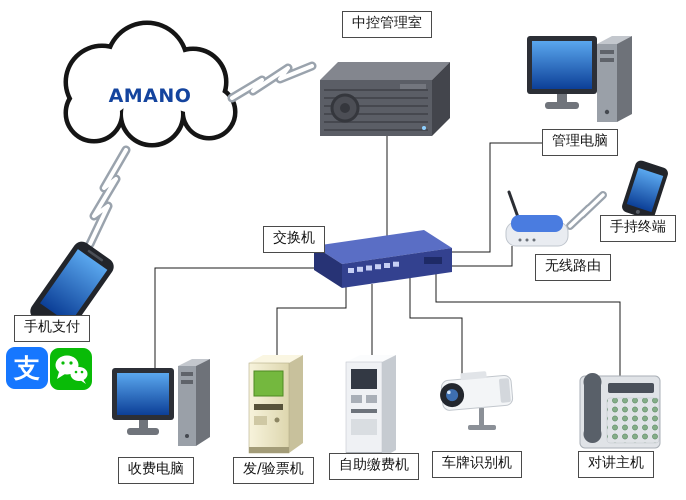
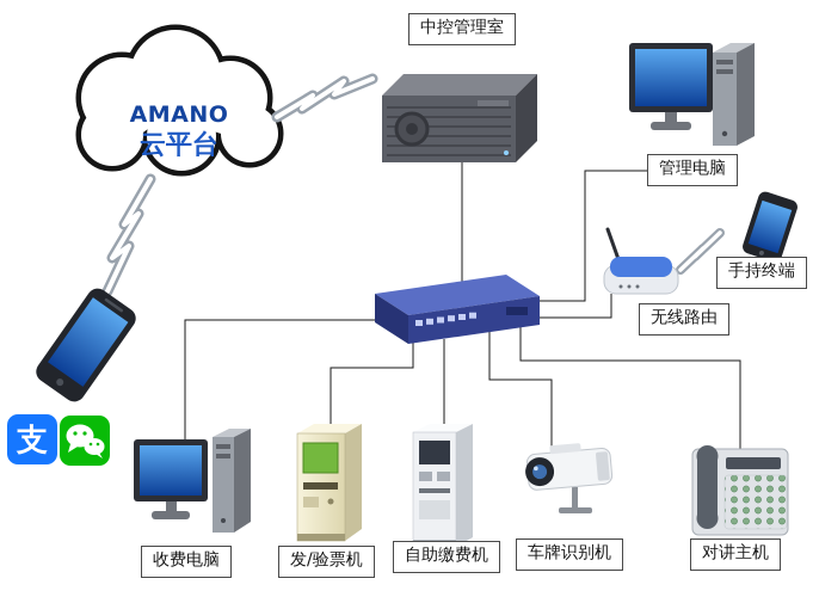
  AMANO
+ 云平台
  支
  中控管理室
  管理电脑
  手持终端
  无线路由
- 交换机
- 手机支付
  收费电脑
  发/验票机
  自助缴费机
  车牌识别机
  对讲主机
